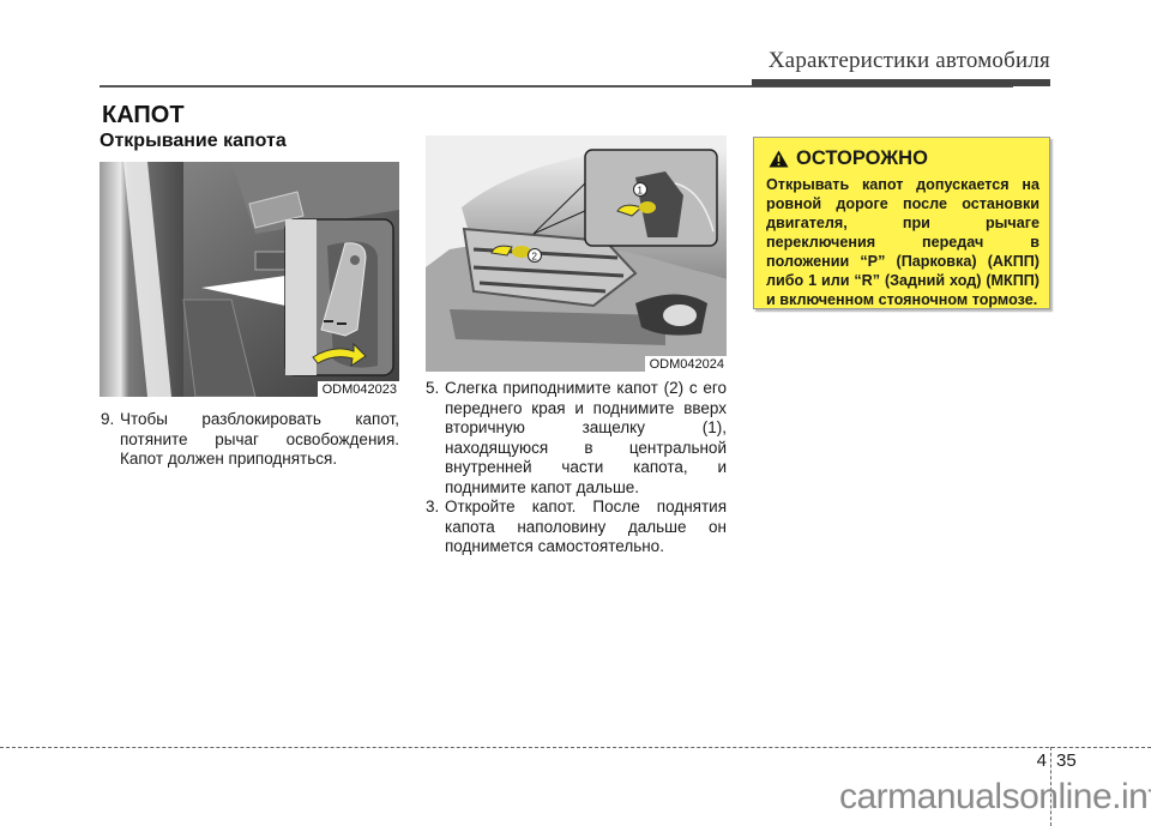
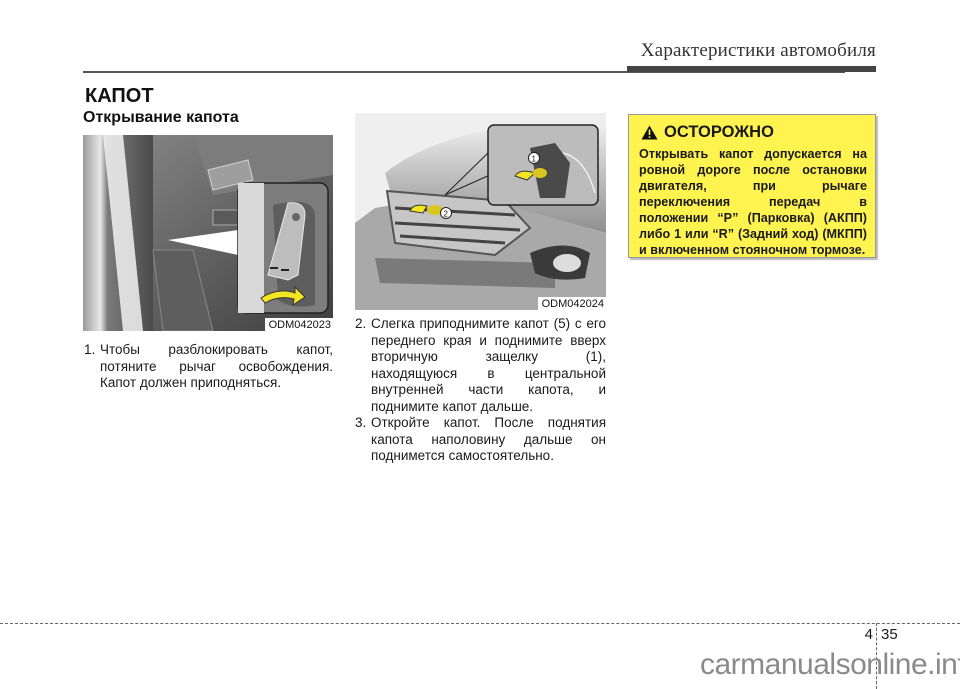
  Характеристики автомобиля
  КАПОТ
  Открывание капота
  ODM042023
  1
  2
  ODM042024
- 9.
+ 1.
  Чтобы разблокировать капот, потяните рычаг освобождения. Капот должен приподняться.
- 5.
+ 2.
- Слегка приподнимите капот (2) с его переднего края и поднимите вверх вторичную защелку (1), находящуюся в центральной внутренней части капота, и поднимите капот дальше.
+ Слегка приподнимите капот (5) с его переднего края и поднимите вверх вторичную защелку (1), находящуюся в центральной внутренней части капота, и поднимите капот дальше.
  3.
  Откройте капот. После поднятия капота наполовину дальше он поднимется самостоятельно.
  ОСТОРОЖНО
  Открывать капот допускается на ровной дороге после остановки двигателя, при рычаге переключения передач в положении “P” (Парковка) (АКПП) либо 1 или “R” (Задний ход) (МКПП) и включенном стояночном тормозе.
  4
  35
  carmanualsonline.in
